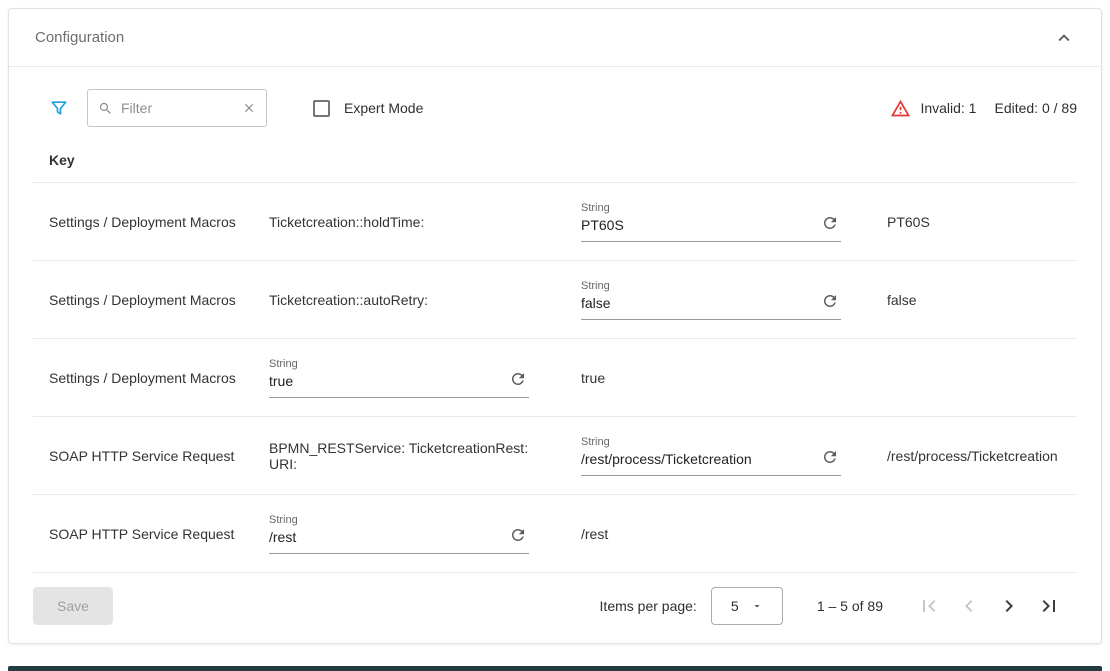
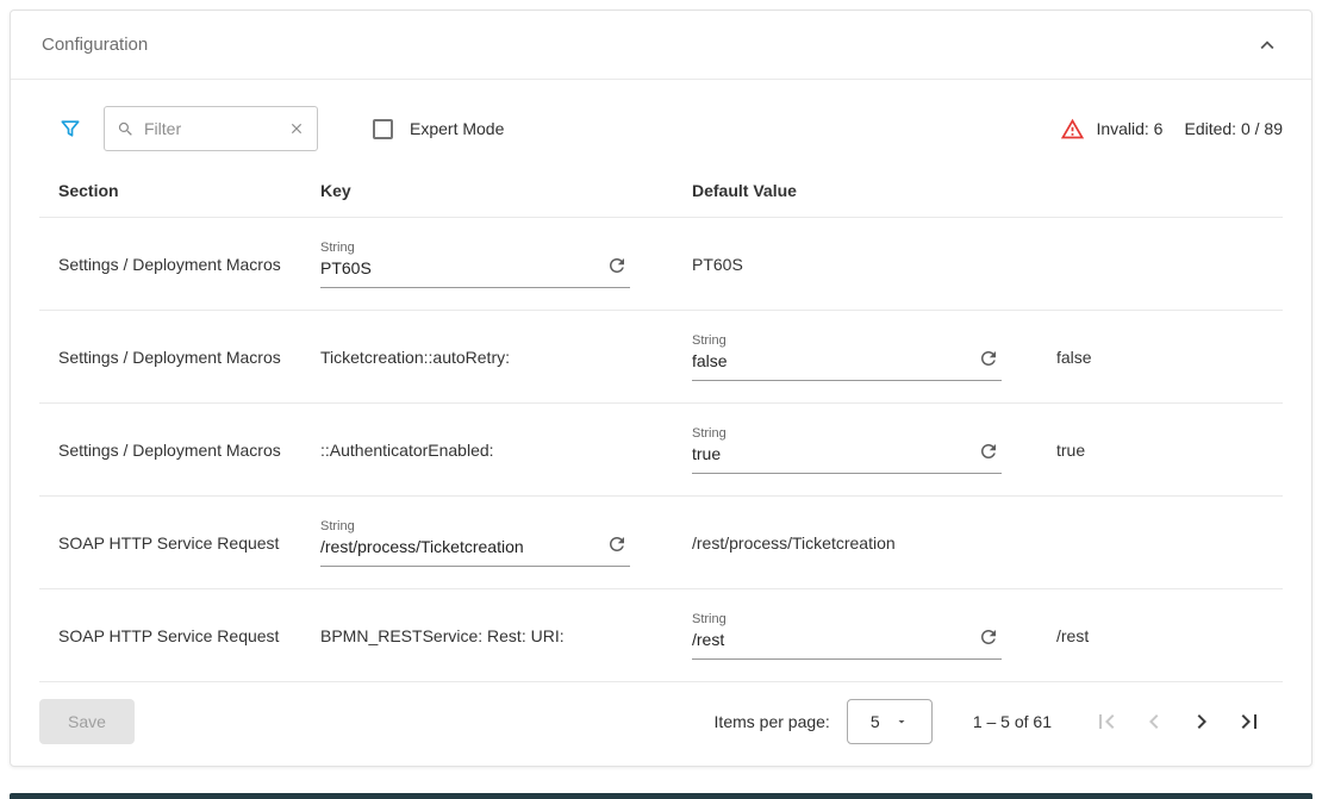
  Configuration
  Filter
  Expert Mode
- Invalid: 1
+ Invalid: 6
  Edited: 0 / 89
+ Section
  Key
+ Default Value
  Settings / Deployment Macros
- Ticketcreation::holdTime:
  String
  PT60S
  PT60S
  Settings / Deployment Macros
  Ticketcreation::autoRetry:
  String
  false
  false
  Settings / Deployment Macros
+ ::AuthenticatorEnabled:
  String
  true
  true
  SOAP HTTP Service Request
- BPMN_RESTService: TicketcreationRest: URI:
  String
  /rest/process/Ticketcreation
  /rest/process/Ticketcreation
  SOAP HTTP Service Request
+ BPMN_RESTService: Rest: URI:
  String
  /rest
  /rest
  Save
  Items per page:
  5
- 1 – 5 of 89
+ 1 – 5 of 61
